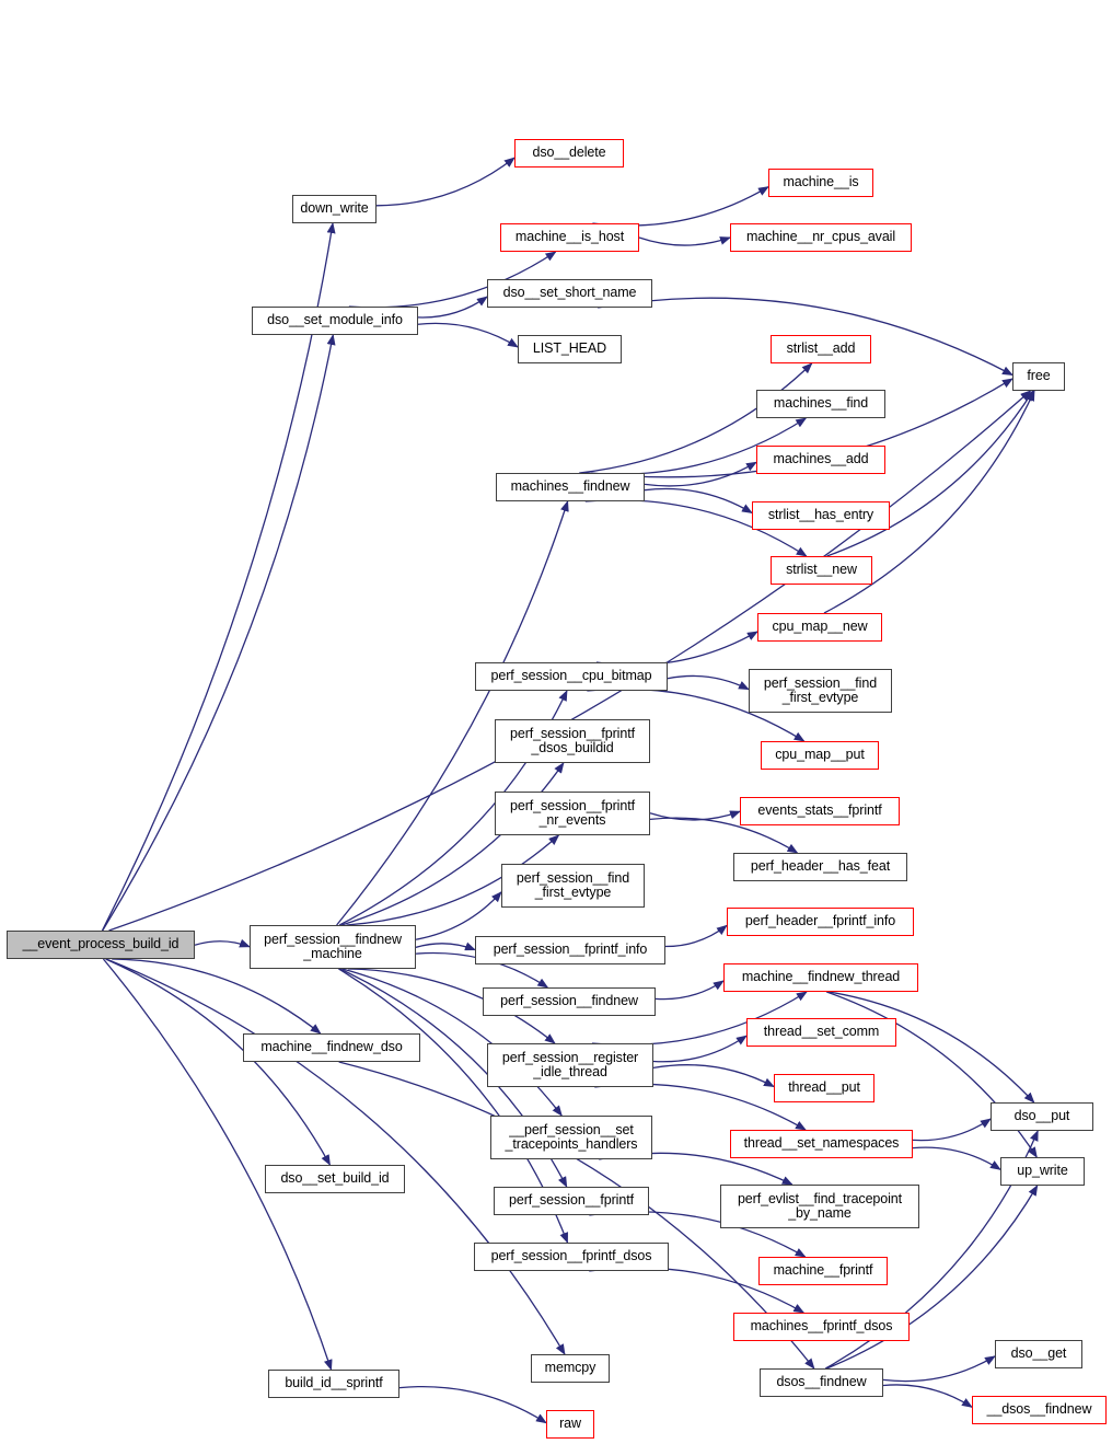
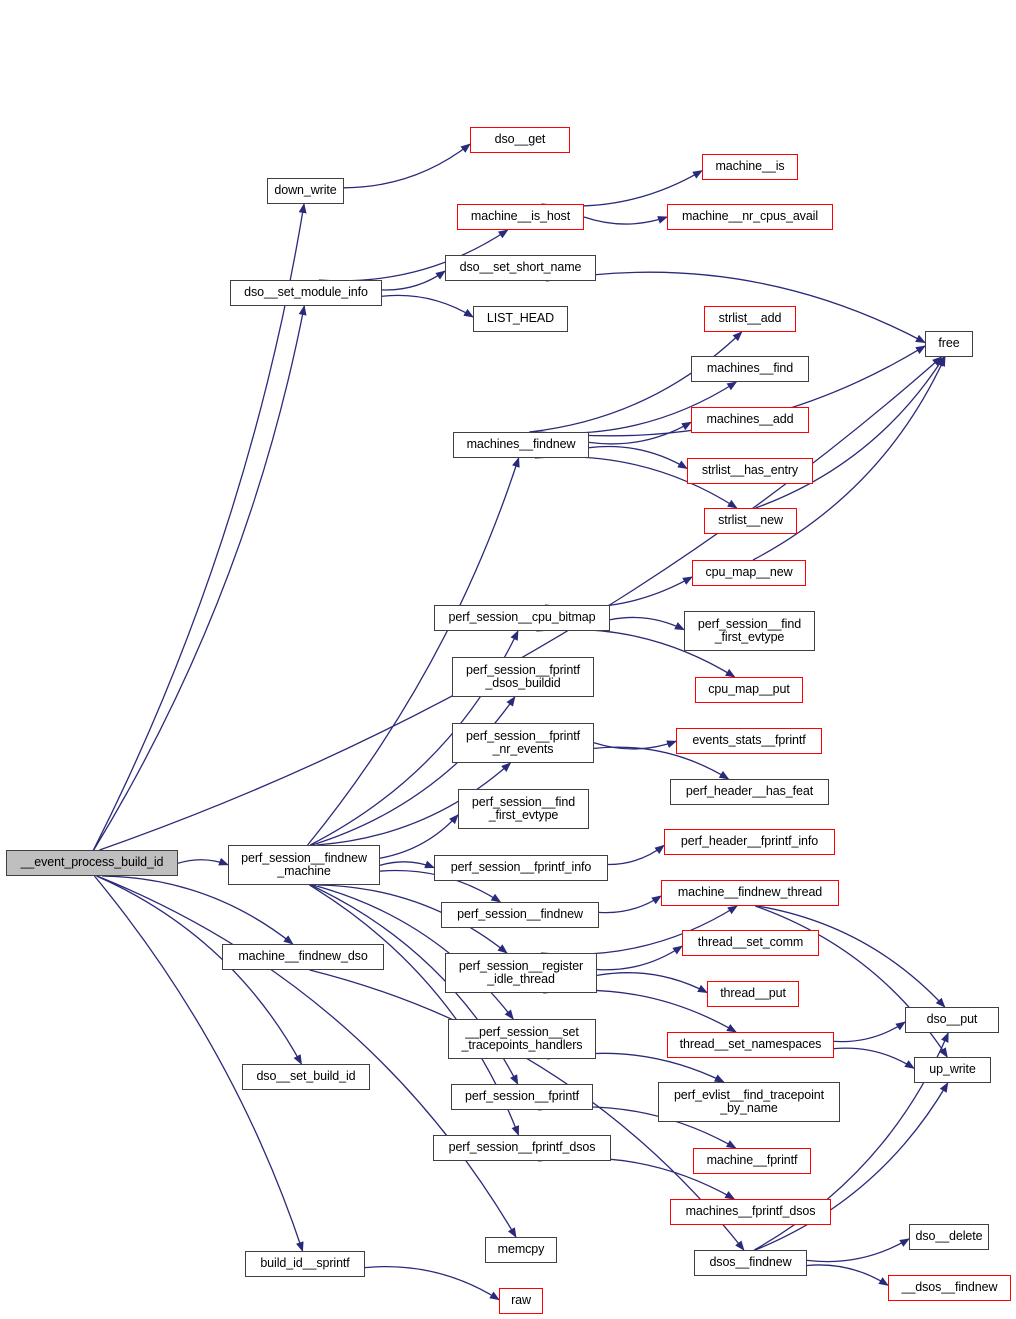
  __event_process_build_id
  down_write
- dso__delete
+ dso__get
  dso__set_module_info
  machine__is_host
  machine__is
  machine__nr_cpus_avail
  dso__set_short_name
  LIST_HEAD
  free
  machines__findnew
  strlist__add
  machines__find
  machines__add
  strlist__has_entry
  strlist__new
  cpu_map__new
  perf_session__cpu_bitmap
  perf_session__find
  _first_evtype
  cpu_map__put
  perf_session__fprintf
  _dsos_buildid
  perf_session__fprintf
  _nr_events
  events_stats__fprintf
  perf_header__has_feat
  perf_session__find
  _first_evtype
  perf_session__findnew
  _machine
  perf_session__fprintf_info
  perf_header__fprintf_info
  machine__findnew_thread
  perf_session__findnew
  thread__set_comm
  perf_session__register
  _idle_thread
  thread__put
  thread__set_namespaces
  dso__put
  up_write
  machine__findnew_dso
  __perf_session__set
  _tracepoints_handlers
  perf_evlist__find_tracepoint
  _by_name
  dso__set_build_id
  perf_session__fprintf
  machine__fprintf
  perf_session__fprintf_dsos
  machines__fprintf_dsos
  memcpy
  dsos__findnew
- dso__get
+ dso__delete
  __dsos__findnew
  build_id__sprintf
  raw
